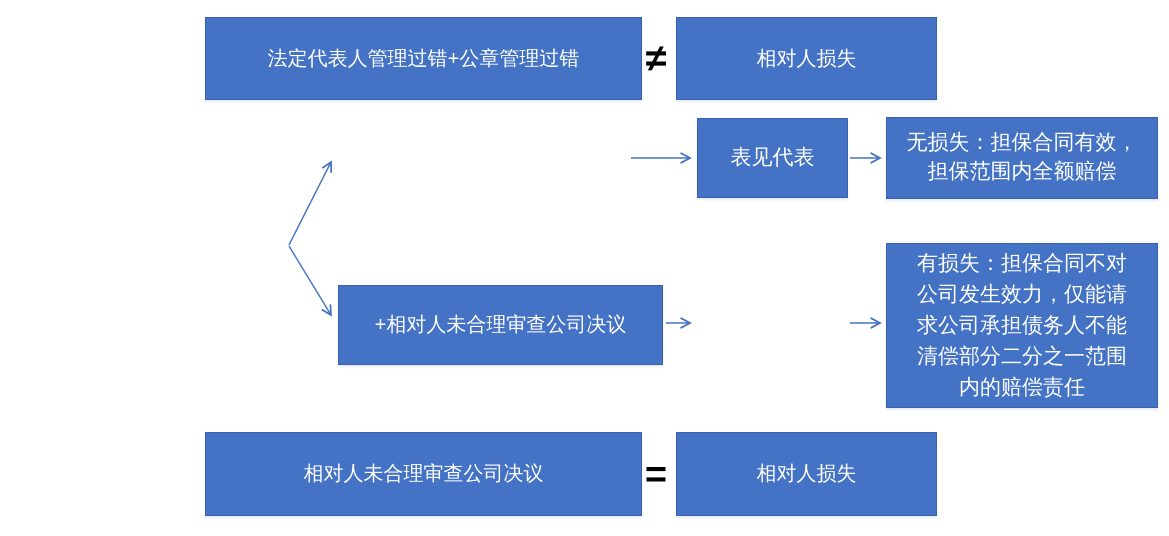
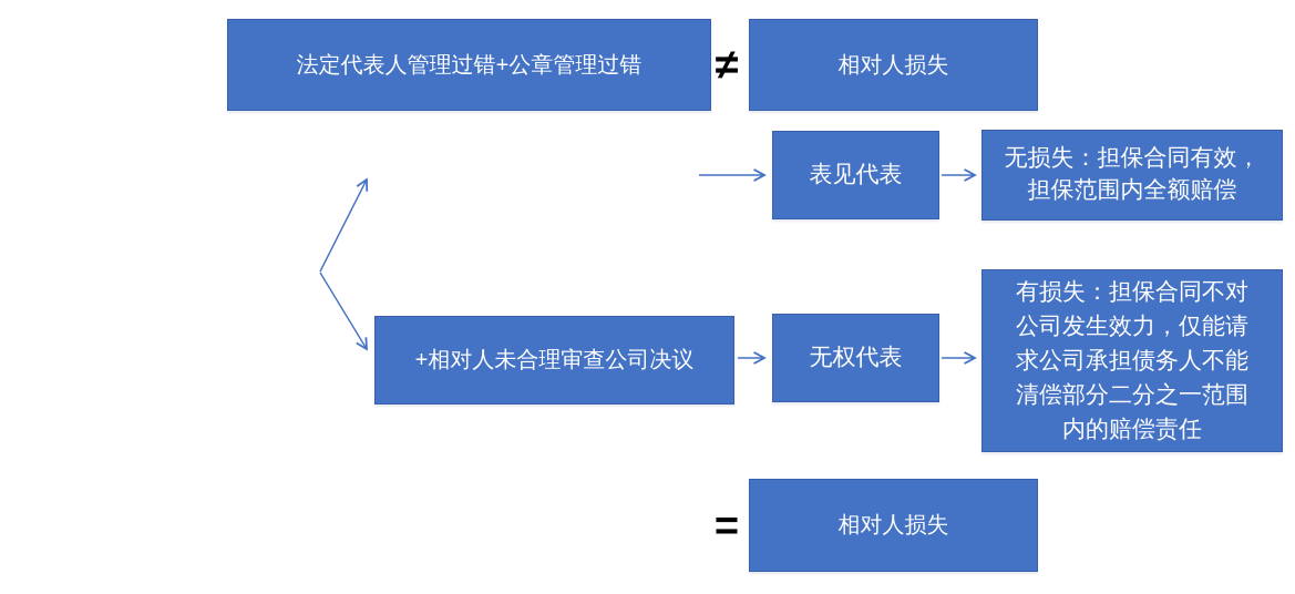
  法定代表人管理过错+公章管理过错
  ≠
  相对人损失
  表见代表
  无损失：担保合同有效，
  担保范围内全额赔偿
  +相对人未合理审查公司决议
+ 无权代表
  有损失：担保合同不对
  公司发生效力，仅能请
  求公司承担债务人不能
  清偿部分二分之一范围
  内的赔偿责任
- 相对人未合理审查公司决议
  =
  相对人损失
